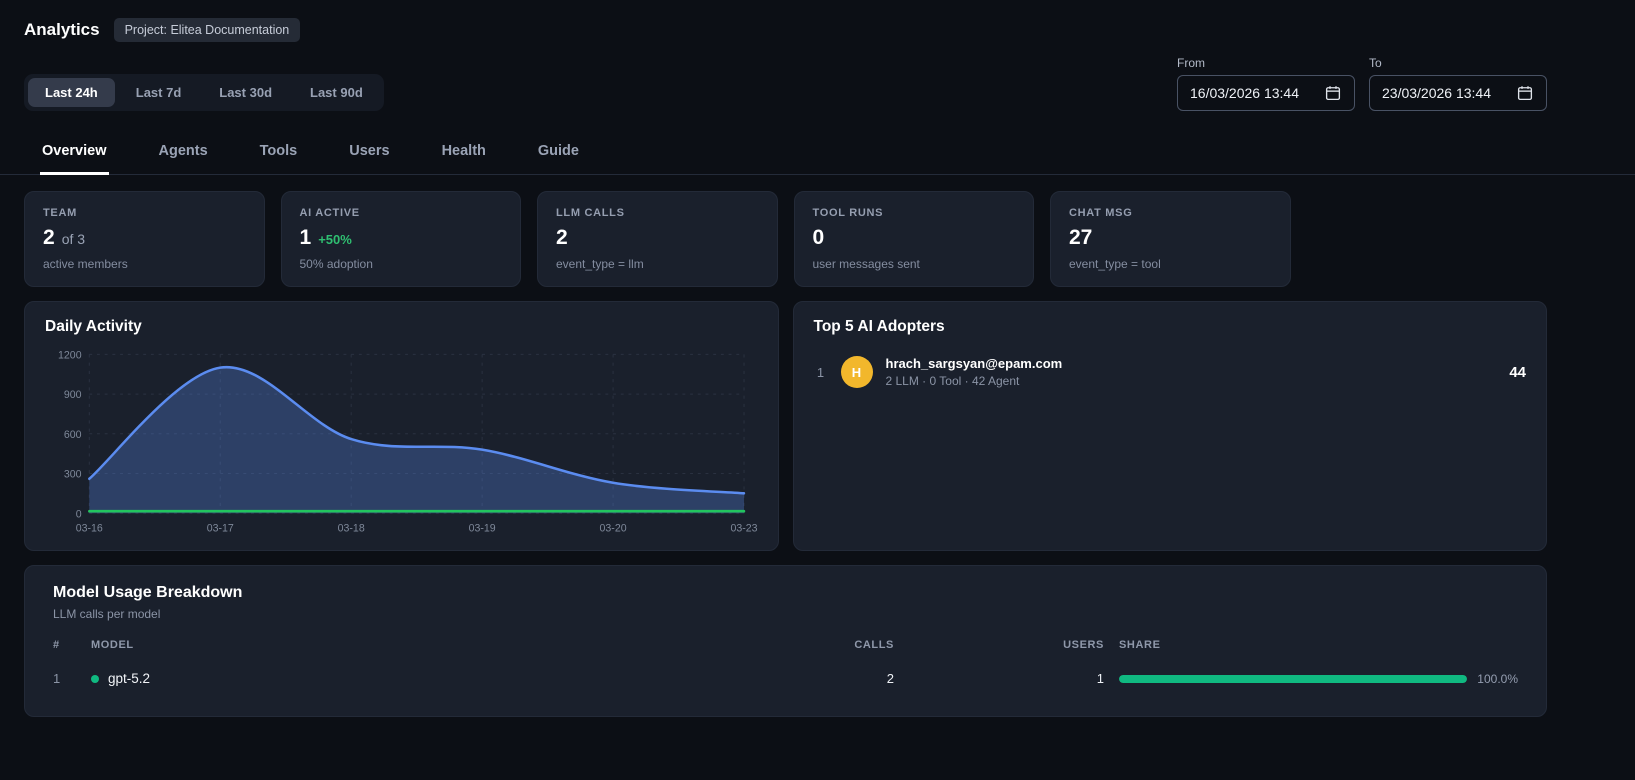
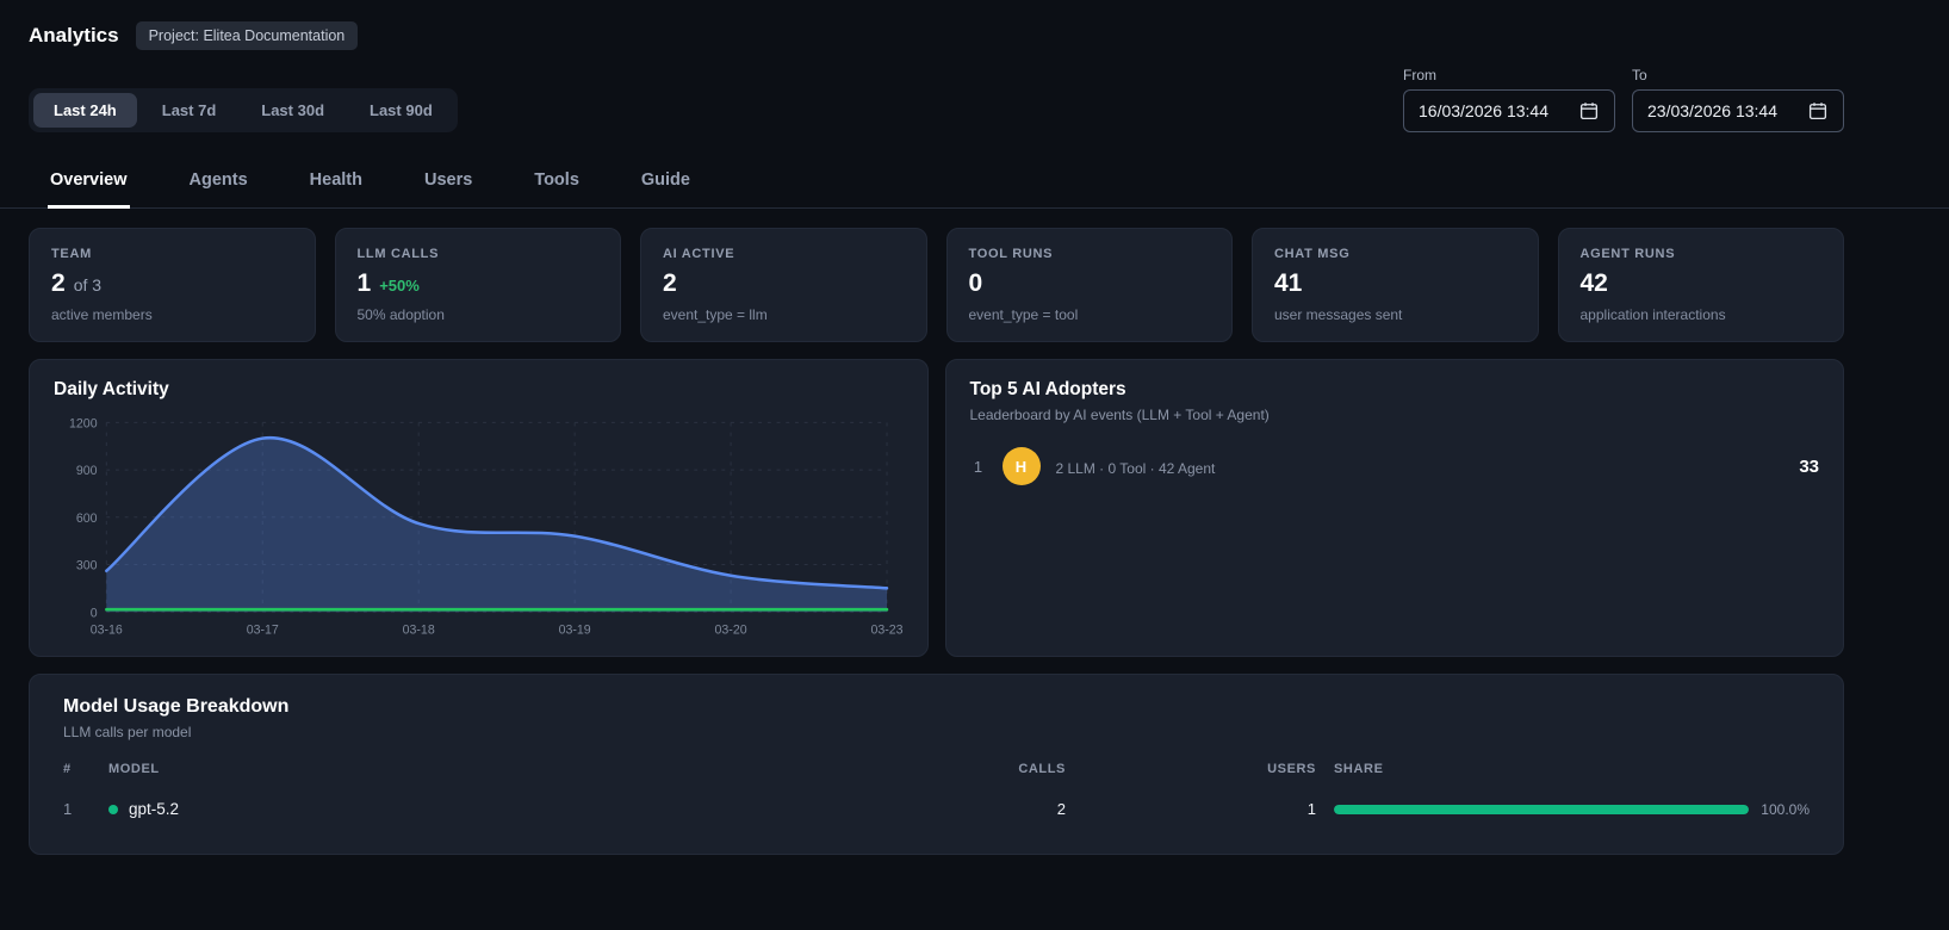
  Analytics
  Project: Elitea Documentation
  Last 24h
  Last 7d
  Last 30d
  Last 90d
  From
  16/03/2026 13:44
  To
  23/03/2026 13:44
  Overview
  Agents
- Tools
+ Health
  Users
- Health
+ Tools
  Guide
  TEAM
  2
  of 3
  active members
- AI ACTIVE
+ LLM CALLS
  1
  +50%
  50% adoption
- LLM CALLS
+ AI ACTIVE
  2
  event_type = llm
  TOOL RUNS
  0
- user messages sent
+ event_type = tool
  CHAT MSG
- 27
+ 41
- event_type = tool
+ user messages sent
+ AGENT RUNS
+ 42
+ application interactions
  Daily Activity
  0
  300
  600
  900
  1200
  03-16
  03-17
  03-18
  03-19
  03-20
  03-23
  Top 5 AI Adopters
+ Leaderboard by AI events (LLM + Tool + Agent)
  1
  H
- hrach_sargsyan@epam.com
  2 LLM · 0 Tool · 42 Agent
- 44
+ 33
  Model Usage Breakdown
  LLM calls per model
  #
  MODEL
  CALLS
  USERS
  SHARE
  1
  gpt-5.2
  2
  1
  100.0%
